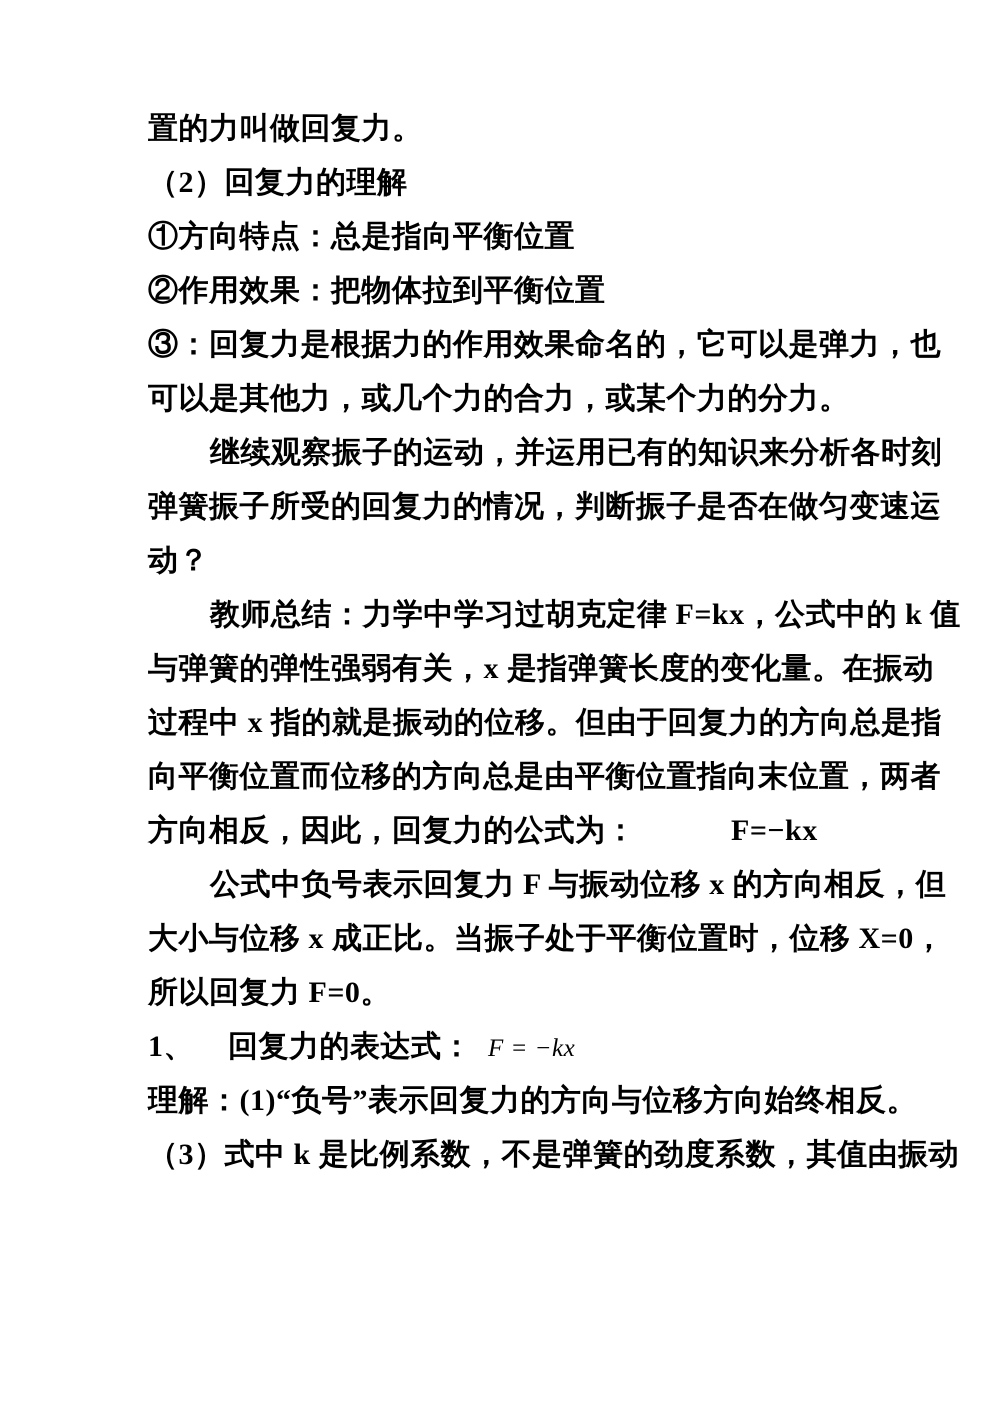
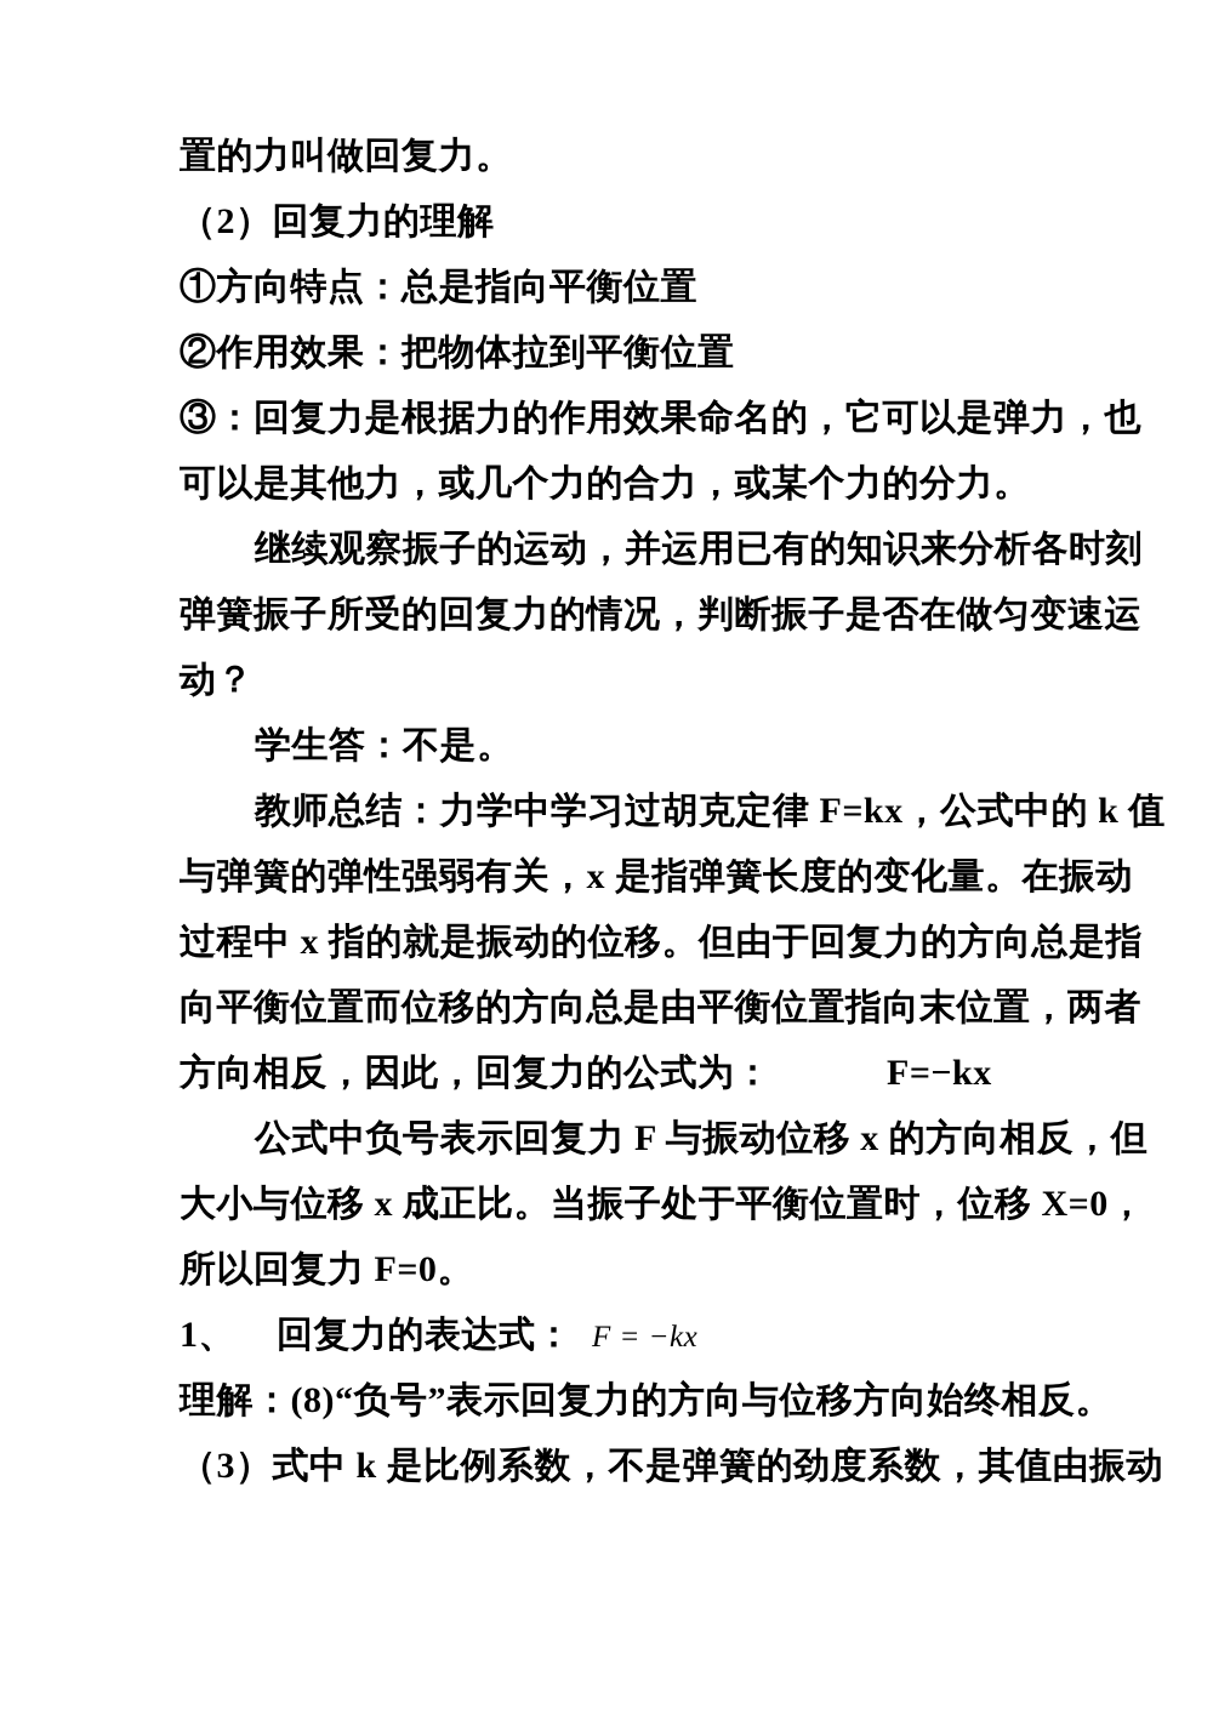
  置的力叫做回复力。
  （2）回复力的理解
  ①方向特点：总是指向平衡位置
  ②作用效果：把物体拉到平衡位置
  ③：回复力是根据力的作用效果命名的，它可以是弹力，也
  可以是其他力，或几个力的合力，或某个力的分力。
  继续观察振子的运动，并运用已有的知识来分析各时刻
  弹簧振子所受的回复力的情况，判断振子是否在做匀变速运
  动？
+ 学生答：不是。
  教师总结：力学中学习过胡克定律 F=kx，公式中的 k 值
  与弹簧的弹性强弱有关，x 是指弹簧长度的变化量。在振动
  过程中 x 指的就是振动的位移。但由于回复力的方向总是指
  向平衡位置而位移的方向总是由平衡位置指向末位置，两者
  方向相反，因此，回复力的公式为： F=−kx
  公式中负号表示回复力 F 与振动位移 x 的方向相反，但
  大小与位移 x 成正比。当振子处于平衡位置时，位移 X=0，
  所以回复力 F=0。
  1、 回复力的表达式： F = −kx
- 理解：(1)“负号”表示回复力的方向与位移方向始终相反。
+ 理解：(8)“负号”表示回复力的方向与位移方向始终相反。
  （3）式中 k 是比例系数，不是弹簧的劲度系数，其值由振动
